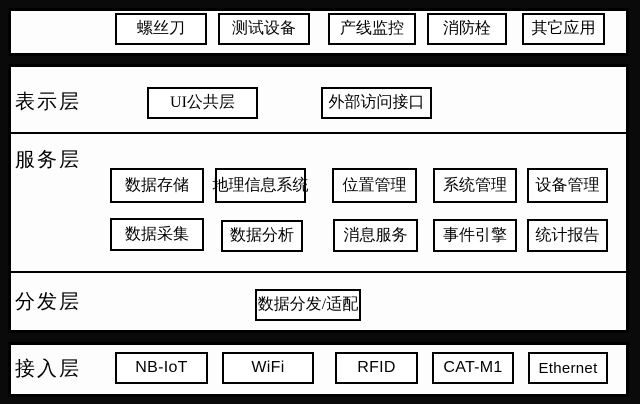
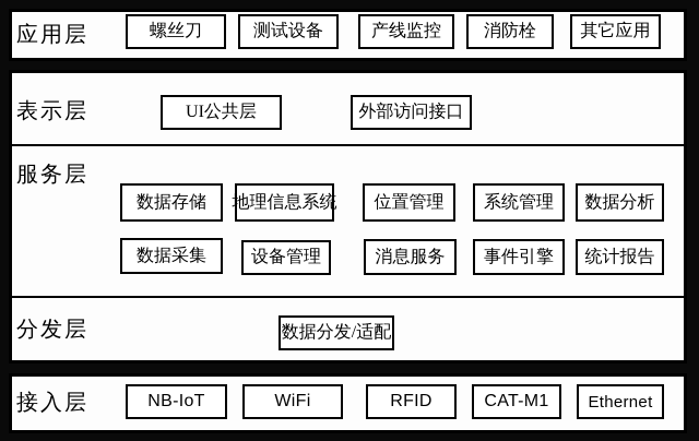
+ 应用层
  表示层
  服务层
  分发层
  接入层
  螺丝刀
  测试设备
  产线监控
  消防栓
  其它应用
  UI公共层
  外部访问接口
  数据存储
  地理信息系统
  位置管理
  系统管理
- 设备管理
+ 数据分析
  数据采集
- 数据分析
+ 设备管理
  消息服务
  事件引擎
  统计报告
  数据分发/适配
  NB-IoT
  WiFi
  RFID
  CAT-M1
  Ethernet
